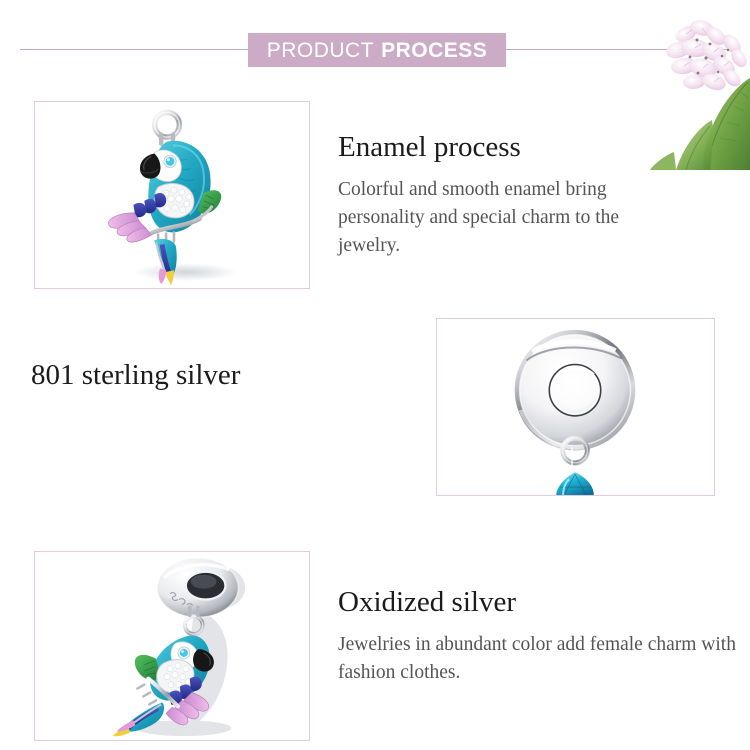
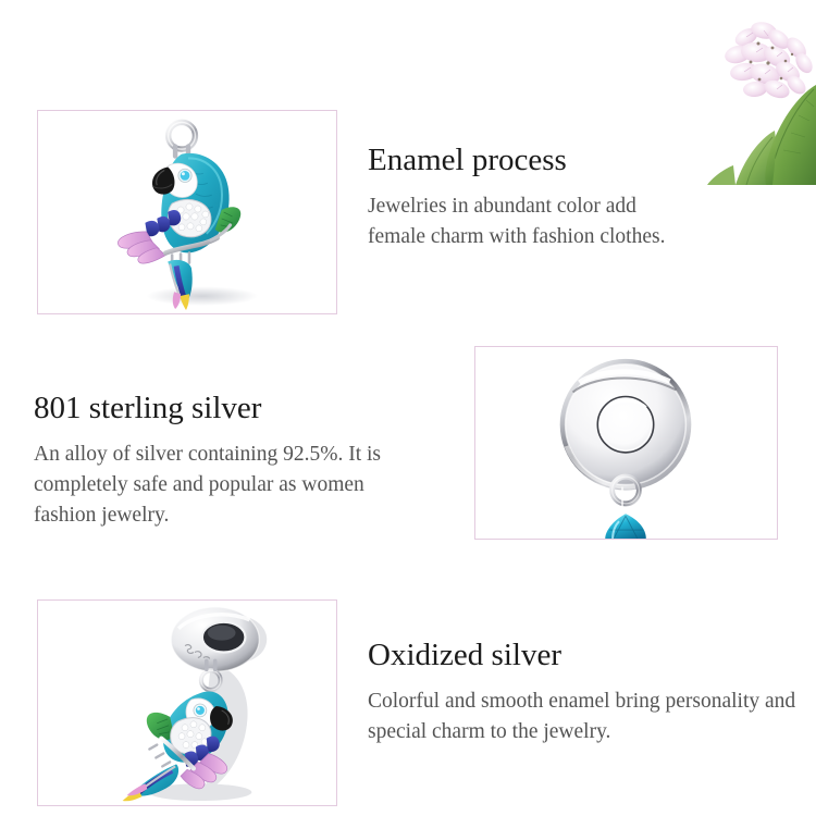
- PRODUCT
- PROCESS
  Enamel process
- Colorful and smooth enamel bring personality and special charm to the jewelry.
+ Jewelries in abundant color add female charm with fashion clothes.
  801 sterling silver
+ An alloy of silver containing 92.5%. It is completely safe and popular as women fashion jewelry.
  Oxidized silver
- Jewelries in abundant color add female charm with fashion clothes.
+ Colorful and smooth enamel bring personality and special charm to the jewelry.
